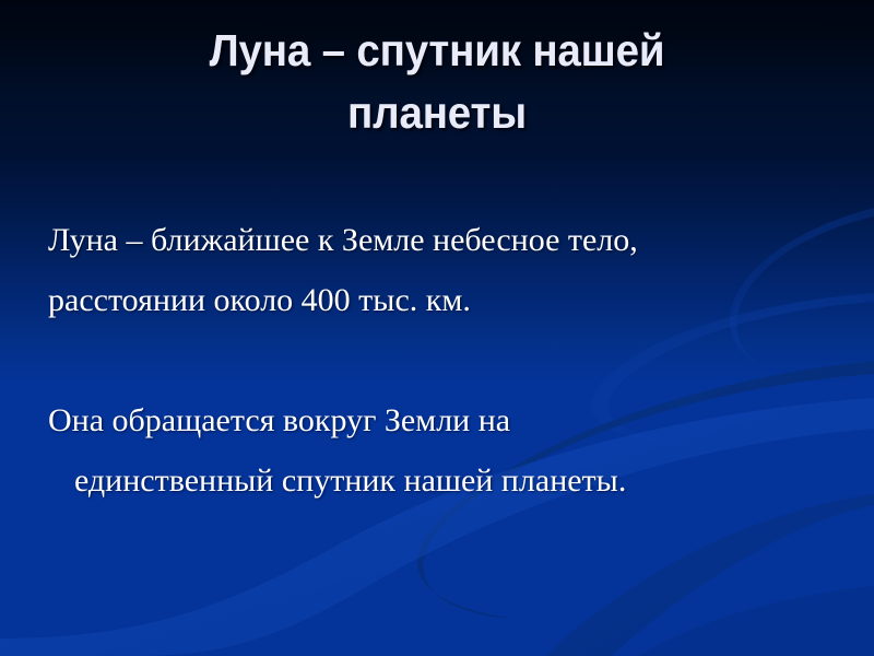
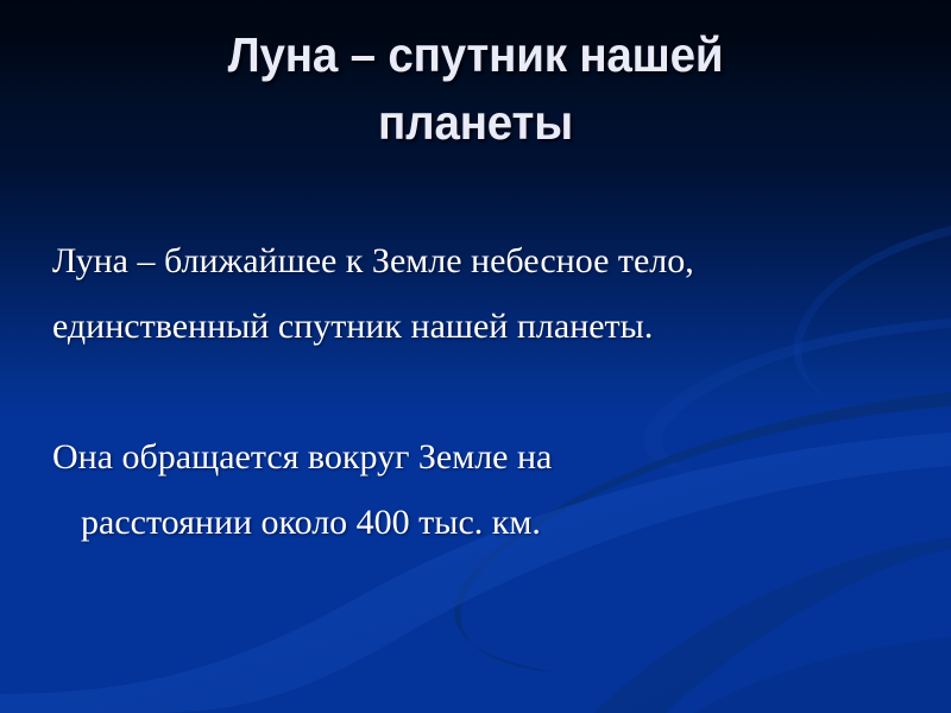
  Луна – спутник нашей
  планеты
  Луна – ближайшее к Земле небесное тело,
- расстоянии около 400 тыс. км.
+ единственный спутник нашей планеты.
- Она обращается вокруг Земли на
+ Она обращается вокруг Земле на
- единственный спутник нашей планеты.
+ расстоянии около 400 тыс. км.
